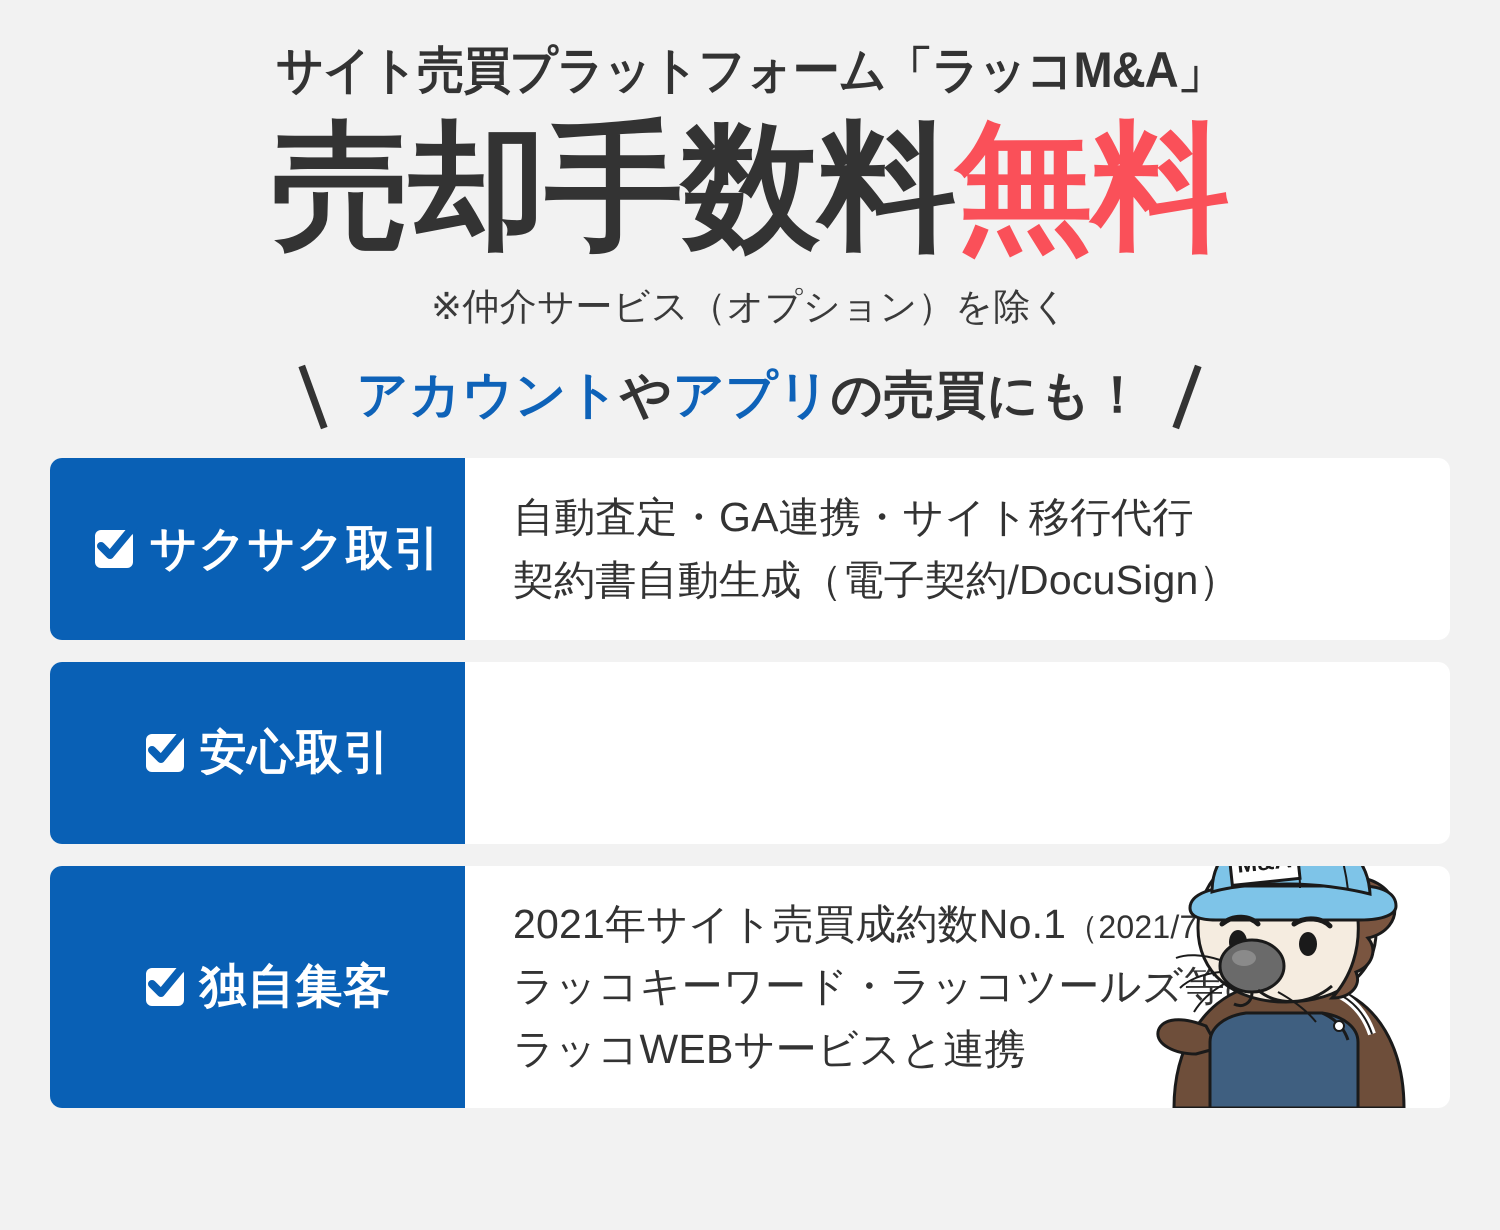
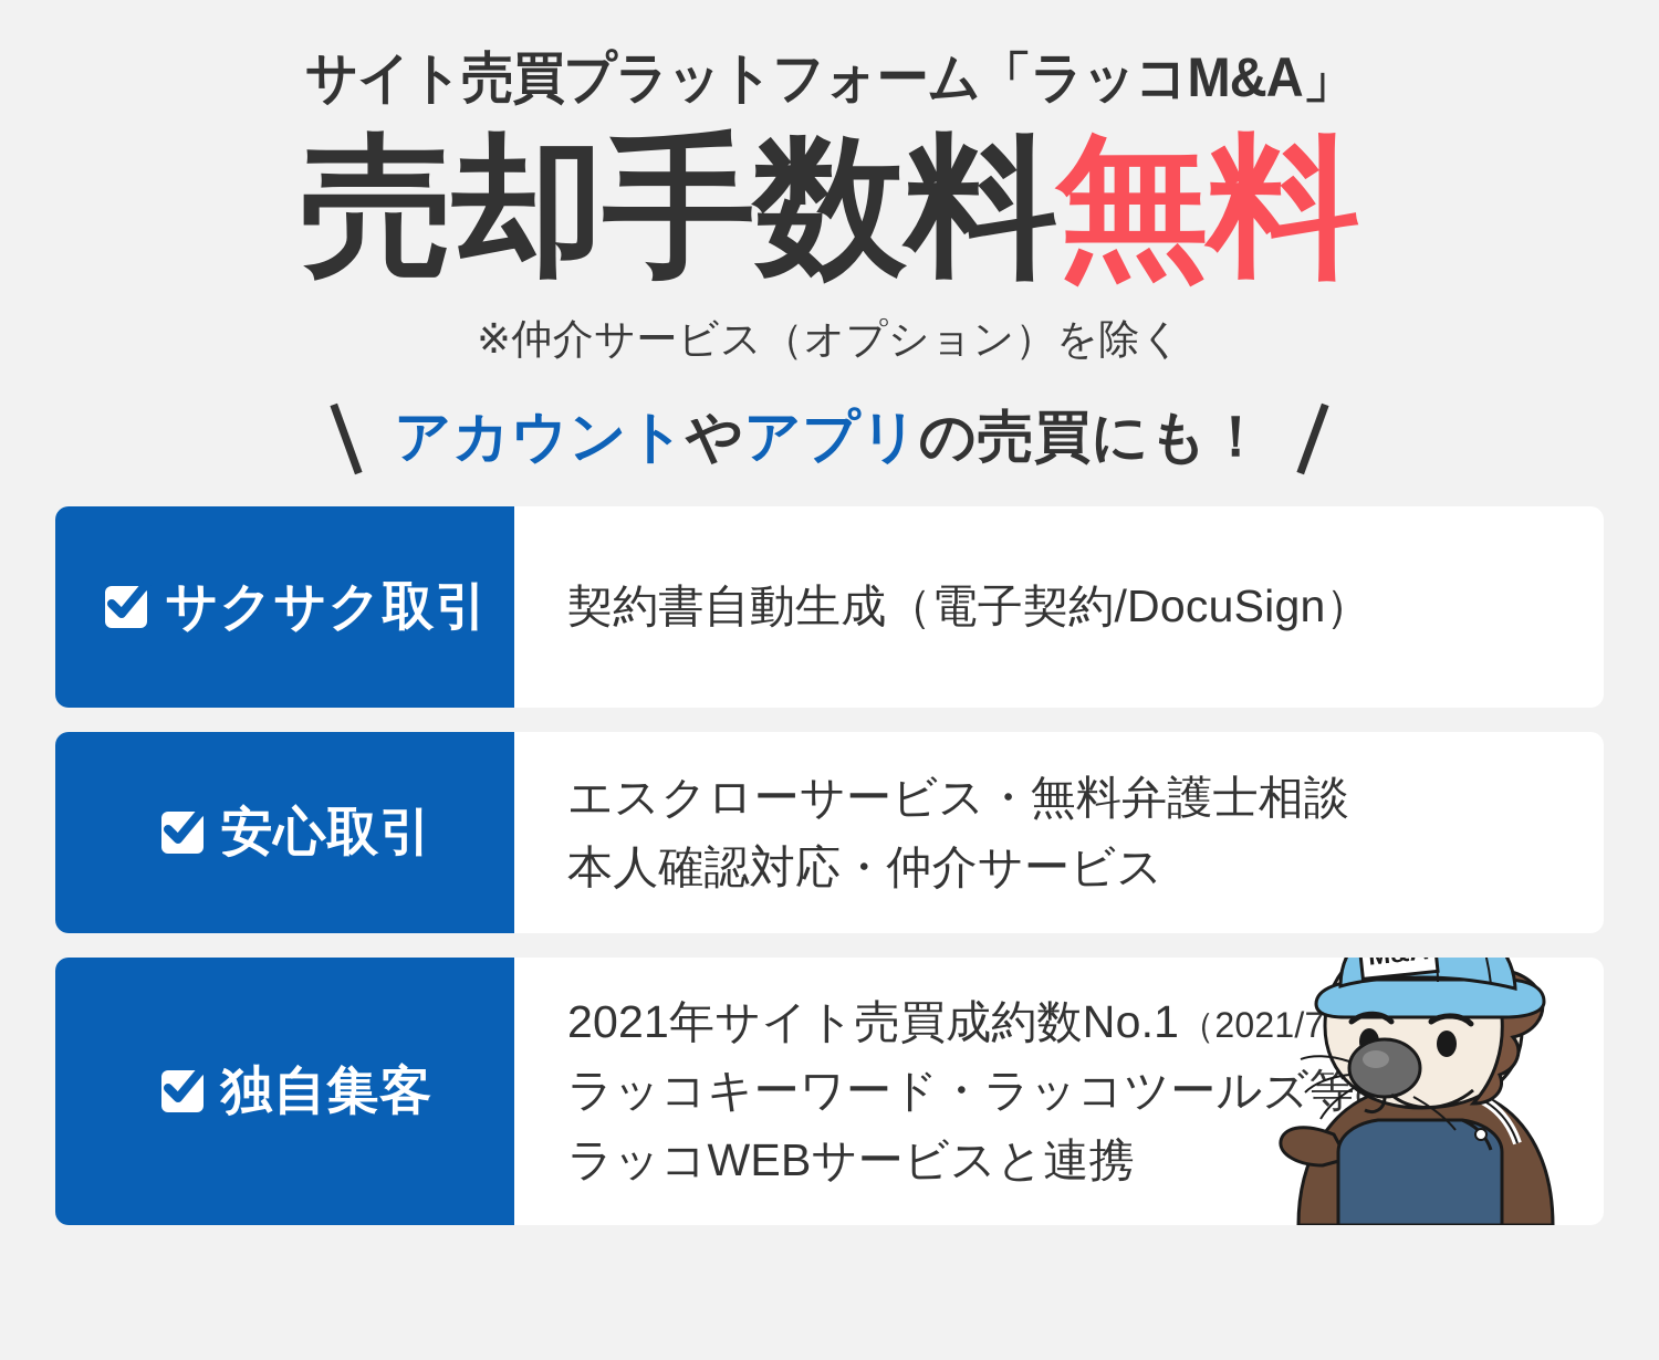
  サイト売買プラットフォーム「ラッコM&A」
  売却手数料無料
  ※仲介サービス（オプション）を除く
  アカウントやアプリの売買にも！
  サクサク取引
- 自動査定・GA連携・サイト移行代行
  契約書自動生成（電子契約/DocuSign）
  安心取引
+ エスクローサービス・無料弁護士相談
+ 本人確認対応・仲介サービス
  独自集客
  2021年サイト売買成約数No.1（2021/7
  ラッコキーワード・ラッコツールズ等
  ラッコWEBサービスと連携
